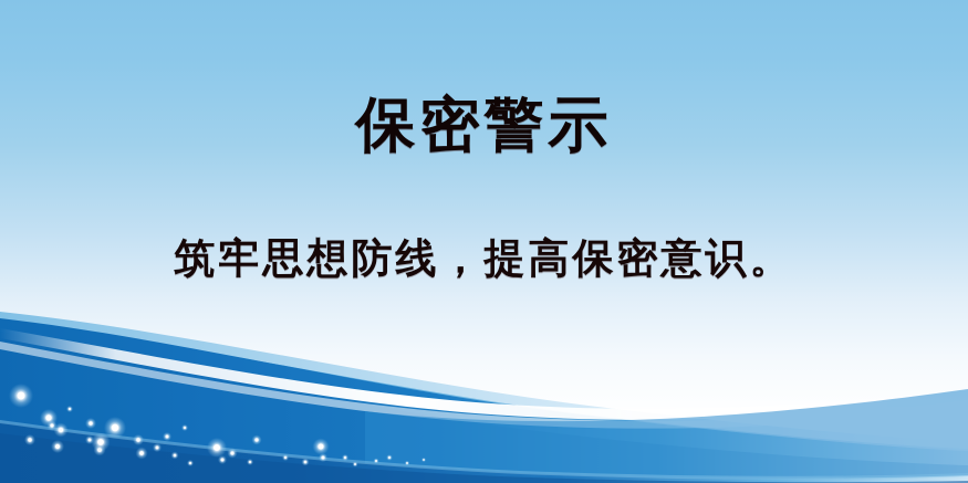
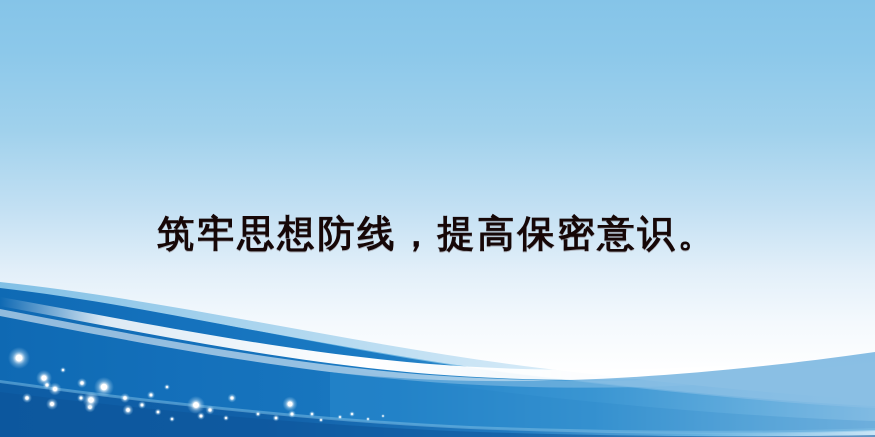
- 保密警示
  筑牢思想防线，提高保密意识。
